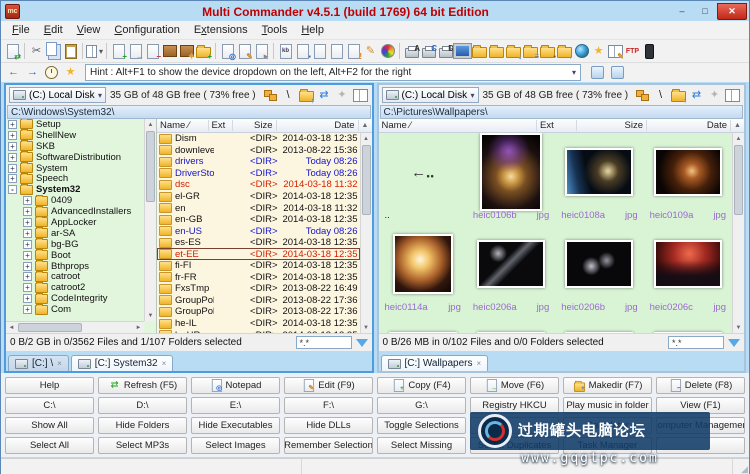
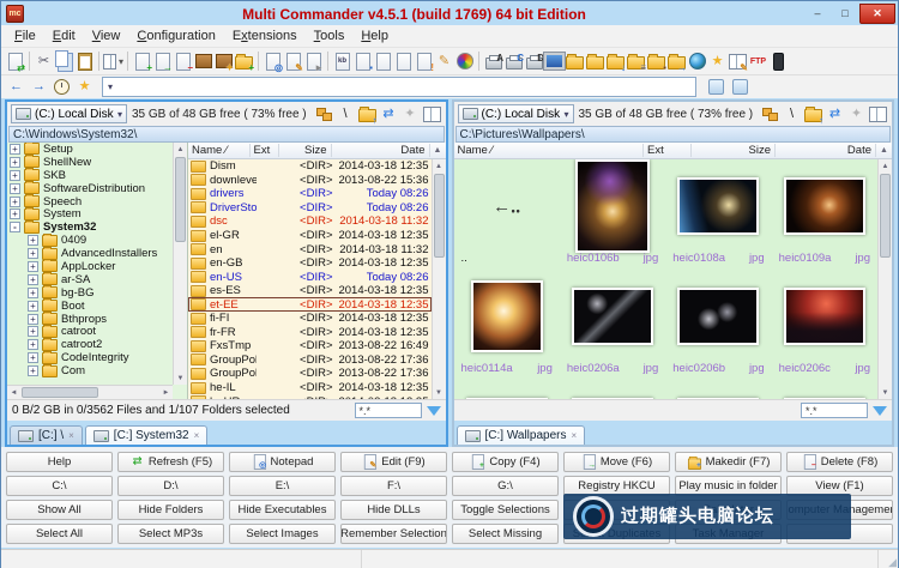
  Multi Commander v4.5.1 (build 1769) 64 bit Edition
  –
  □
  ✕
  File
  Edit
  View
  Configuration
  Extensions
  Tools
  Help
  ⇄
  ✂
  ▾
  +
  →
  −
  ✦
  +
  ◎
  ✎
  ►
  ▪
  !
  ✎
  A
  C
  D
  ↓
  ≡
  ▪
  →
  ★
  ✎
  ←
  →
  ★
- Hint : Alt+F1 to show the device dropdown on the left, Alt+F2 for the right
  ▾
  (C:) Local Disk
  ▾
  35 GB of 48 GB free ( 73% free )
  \
  ↑
  ⇄
  ✦
  C:\Windows\System32\
  +
  Setup
  +
  ShellNew
  +
  SKB
  +
  SoftwareDistribution
  +
- System
+ Speech
  +
- Speech
+ System
  -
  System32
  +
  0409
  +
  AdvancedInstallers
  +
  AppLocker
  +
  ar-SA
  +
  bg-BG
  +
  Boot
  +
  Bthprops
  +
  catroot
  +
  catroot2
  +
  CodeIntegrity
  +
  Com
  Name ∕
  Ext
  Size
  Date
  Dism
  <DIR>
  2014-03-18 12:35
  downleve
  <DIR>
  2013-08-22 15:36
  drivers
  <DIR>
  Today 08:26
  DriverSto
  <DIR>
  Today 08:26
  dsc
  <DIR>
  2014-03-18 11:32
  el-GR
  <DIR>
  2014-03-18 12:35
  en
  <DIR>
  2014-03-18 11:32
  en-GB
  <DIR>
  2014-03-18 12:35
  en-US
  <DIR>
  Today 08:26
  es-ES
  <DIR>
  2014-03-18 12:35
  et-EE
  <DIR>
  2014-03-18 12:35
  fi-FI
  <DIR>
  2014-03-18 12:35
  fr-FR
  <DIR>
  2014-03-18 12:35
  FxsTmp
  <DIR>
  2013-08-22 16:49
  <DIR>
  2013-08-22 17:36
  <DIR>
  2013-08-22 17:36
  he-IL
  <DIR>
  2014-03-18 12:35
  0 B/2 GB in 0/3562 Files and 1/107 Folders selected
  *.*
  [C:] \
  ×
  [C:] System32
  ×
  (C:) Local Disk
  ▾
  35 GB of 48 GB free ( 73% free )
  \
  ↑
  ⇄
  ✦
  C:\Pictures\Wallpapers\
  Name ∕
  Ext
  Size
  Date
  ←‥
  ..
  heic0106b
  jpg
  heic0108a
  jpg
  heic0109a
  jpg
  heic0114a
  jpg
  heic0206a
  jpg
  heic0206b
  jpg
  heic0206c
  jpg
- 0 B/26 MB in 0/102 Files and 0/0 Folders selected
  *.*
  [C:] Wallpapers
  ×
  Help
  ⇄
  Refresh (F5)
  Notepad
  Edit (F9)
  Copy (F4)
  Move (F6)
  Makedir (F7)
  Delete (F8)
  C:\
  D:\
  E:\
  F:\
  G:\
  Registry HKCU
  Play music in folder
  View (F1)
  Show All
  Hide Folders
  Hide Executables
  Hide DLLs
  Toggle Selections
  Calculator
  omputer Manageme
  Select All
  Select MP3s
  Select Images
  Remember Selection
  Select Missing
  Task Manager
  ◢
  过期罐头电脑论坛
- www.gqgtpc.com
